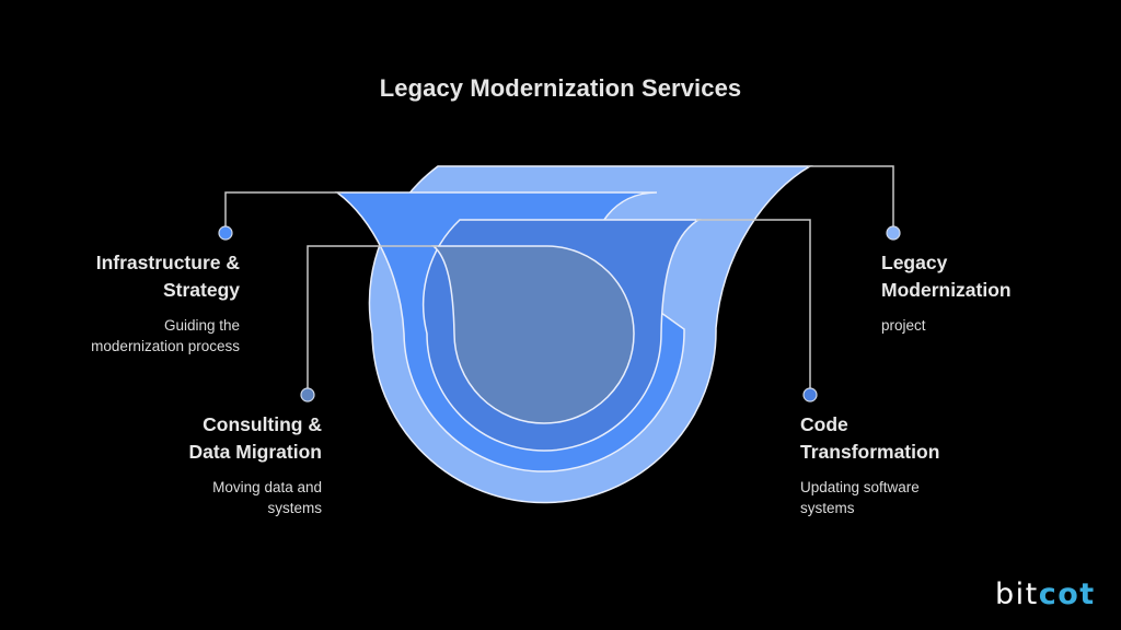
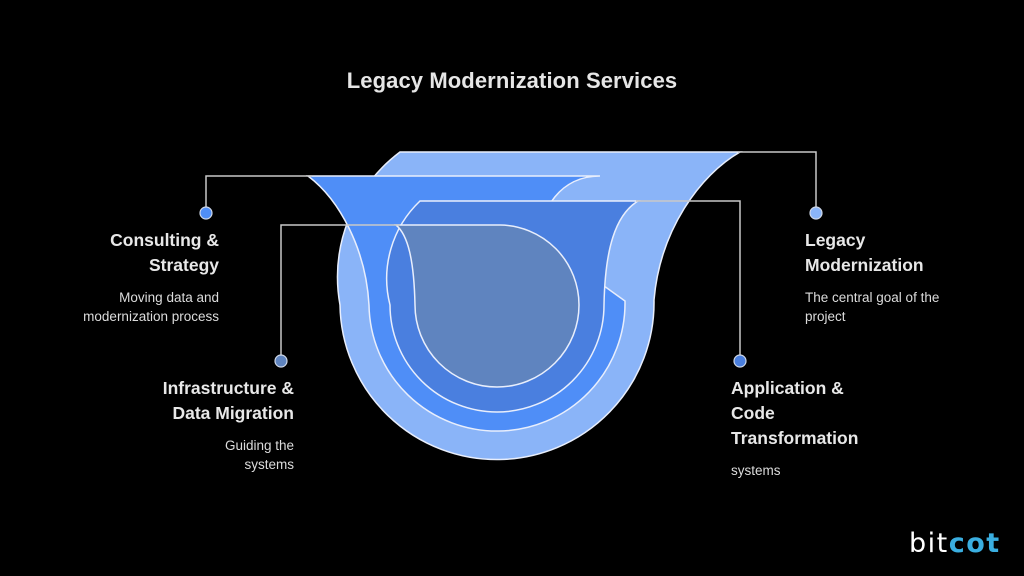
  Legacy Modernization Services
- Infrastructure &
+ Consulting &
  Strategy
- Guiding the
+ Moving data and
  modernization process
- Consulting &
+ Infrastructure &
  Data Migration
- Moving data and
+ Guiding the
  systems
  Legacy
  Modernization
+ The central goal of the
  project
+ Application &
  Code
  Transformation
- Updating software
  systems
  bitcot
